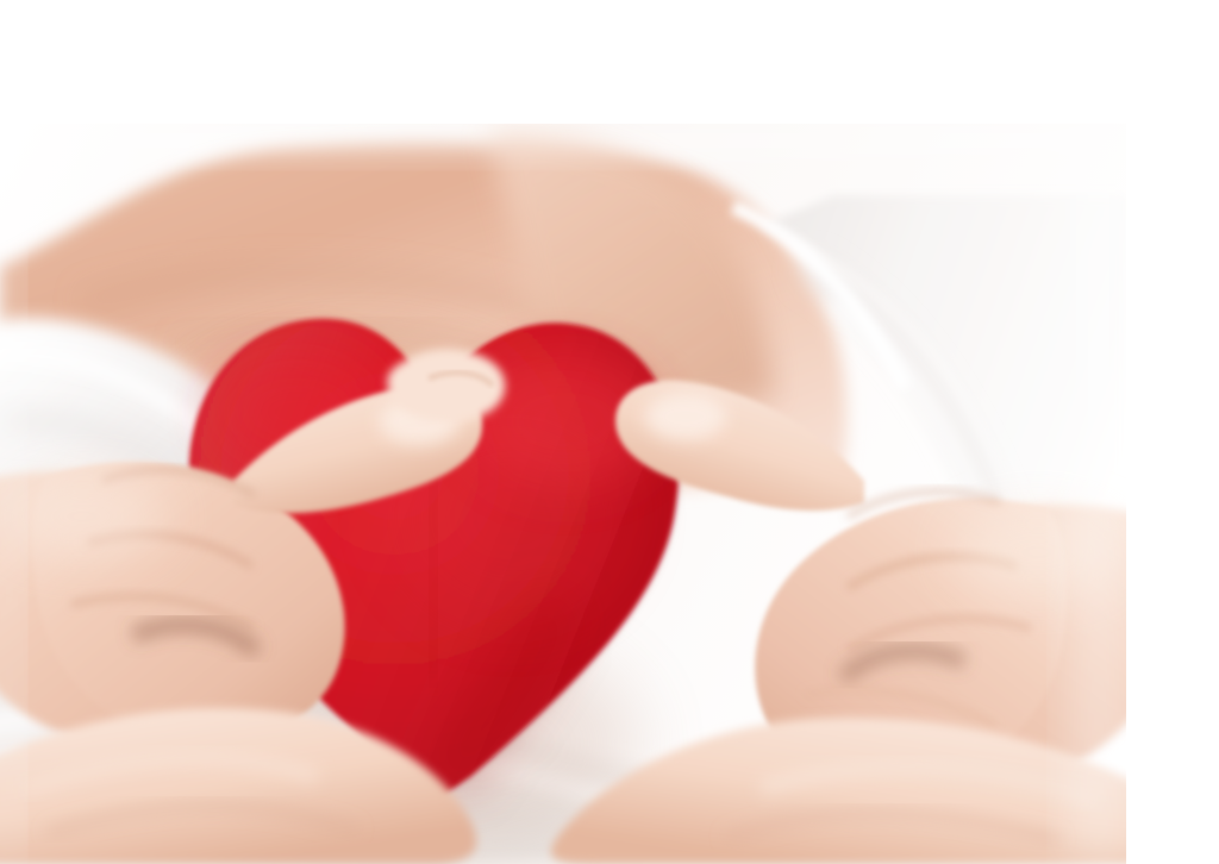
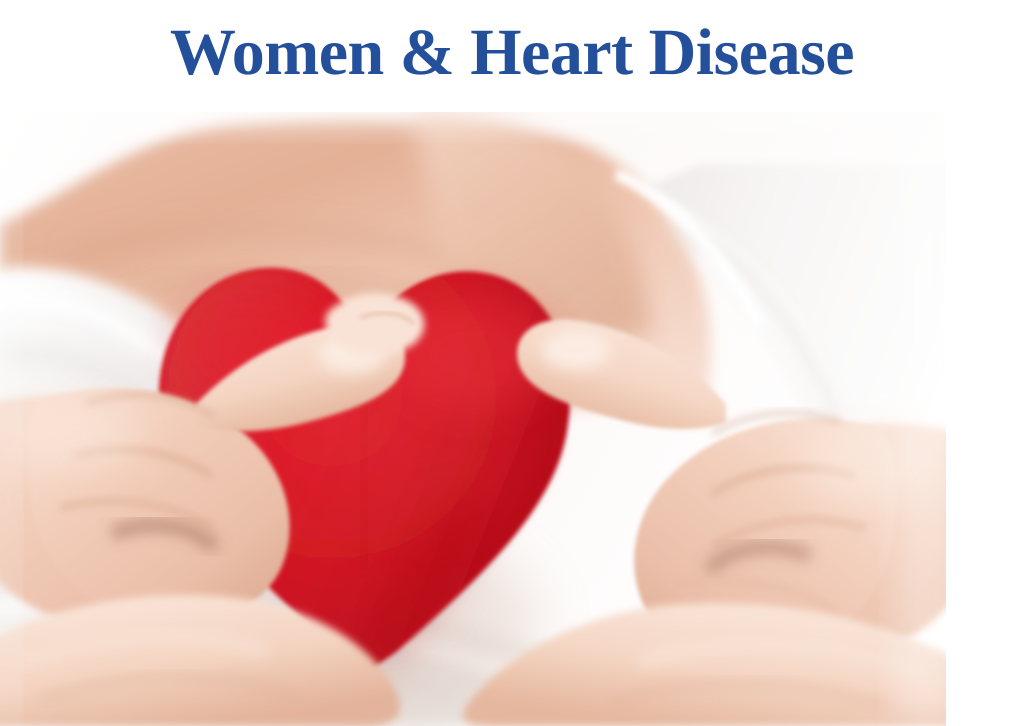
+ Women & Heart Disease
